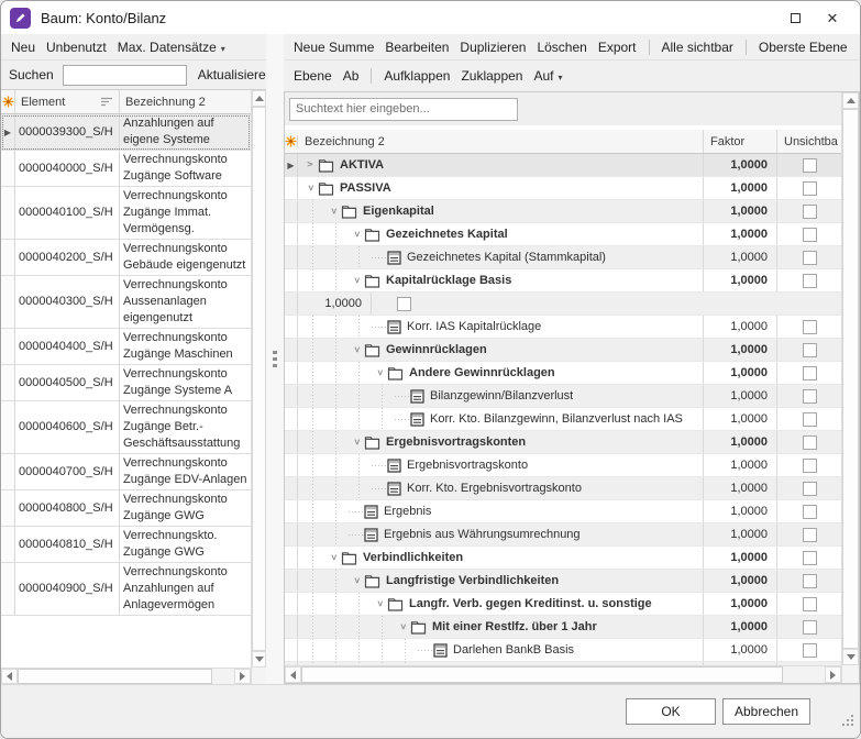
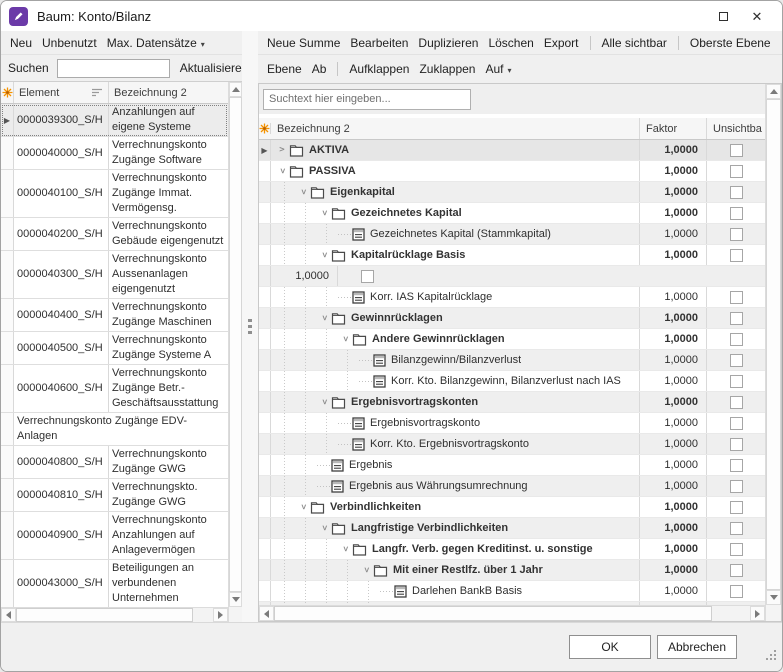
  Baum: Konto/Bilanz
  ✕
  Neu
  Unbenutzt
  Max. Datensätze ▾
  Suchen
  Aktualisiere
  Element
  Bezeichnung 2
  ▶
  0000039300_S/H
  Anzahlungen auf eigene Systeme
  0000040000_S/H
  Verrechnungskonto Zugänge Software
  0000040100_S/H
  Verrechnungskonto Zugänge Immat. Vermögensg.
  0000040200_S/H
  Verrechnungskonto Gebäude eigengenutzt
  0000040300_S/H
  Verrechnungskonto Aussenanlagen eigengenutzt
  0000040400_S/H
  Verrechnungskonto Zugänge Maschinen
  0000040500_S/H
  Verrechnungskonto Zugänge Systeme A
  0000040600_S/H
  Verrechnungskonto Zugänge Betr.-Geschäftsausstattung
- 0000040700_S/H
  Verrechnungskonto Zugänge EDV-Anlagen
  0000040800_S/H
  Verrechnungskonto Zugänge GWG
  0000040810_S/H
  Verrechnungskto. Zugänge GWG
  0000040900_S/H
  Verrechnungskonto Anzahlungen auf Anlagevermögen
+ 0000043000_S/H
+ Beteiligungen an verbundenen Unternehmen
  Neue Summe
  Bearbeiten
  Duplizieren
  Löschen
  Export
  Alle sichtbar
  Oberste Ebene
  Ebene
  Ab
  Aufklappen
  Zuklappen
  Auf ▾
  Suchtext hier eingeben...
  Bezeichnung 2
  Faktor
  Unsichtba
  ▶
  >
  AKTIVA
  1,0000
  PASSIVA
  1,0000
  Eigenkapital
  1,0000
  Gezeichnetes Kapital
  1,0000
  Gezeichnetes Kapital (Stammkapital)
  1,0000
  Kapitalrücklage Basis
  1,0000
  1,0000
  Korr. IAS Kapitalrücklage
  1,0000
  Gewinnrücklagen
  1,0000
  Andere Gewinnrücklagen
  1,0000
  Bilanzgewinn/Bilanzverlust
  1,0000
  Korr. Kto. Bilanzgewinn, Bilanzverlust nach IAS
  1,0000
  Ergebnisvortragskonten
  1,0000
  Ergebnisvortragskonto
  1,0000
  Korr. Kto. Ergebnisvortragskonto
  1,0000
  Ergebnis
  1,0000
  Ergebnis aus Währungsumrechnung
  1,0000
  Verbindlichkeiten
  1,0000
  Langfristige Verbindlichkeiten
  1,0000
  Langfr. Verb. gegen Kreditinst. u. sonstige
  1,0000
  Mit einer Restlfz. über 1 Jahr
  1,0000
  Darlehen BankB Basis
  1,0000
  OK
  Abbrechen
